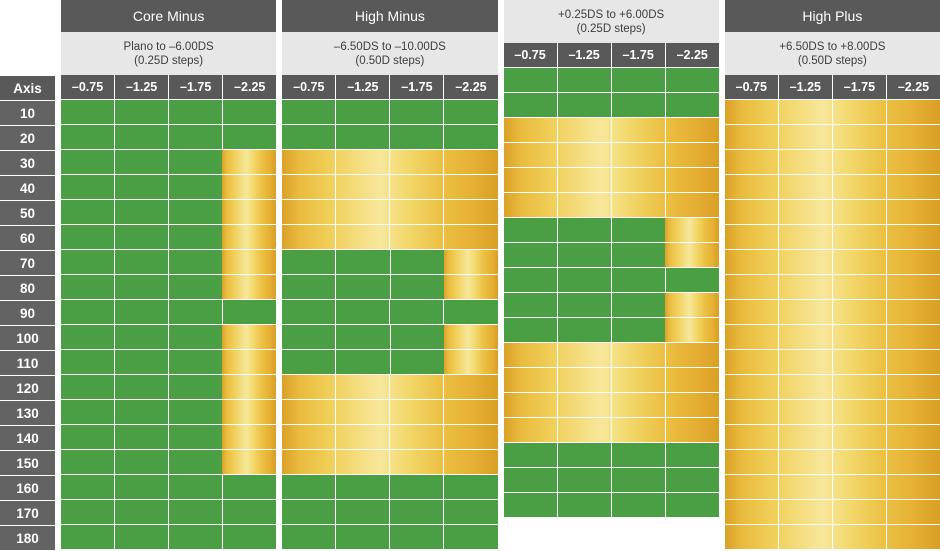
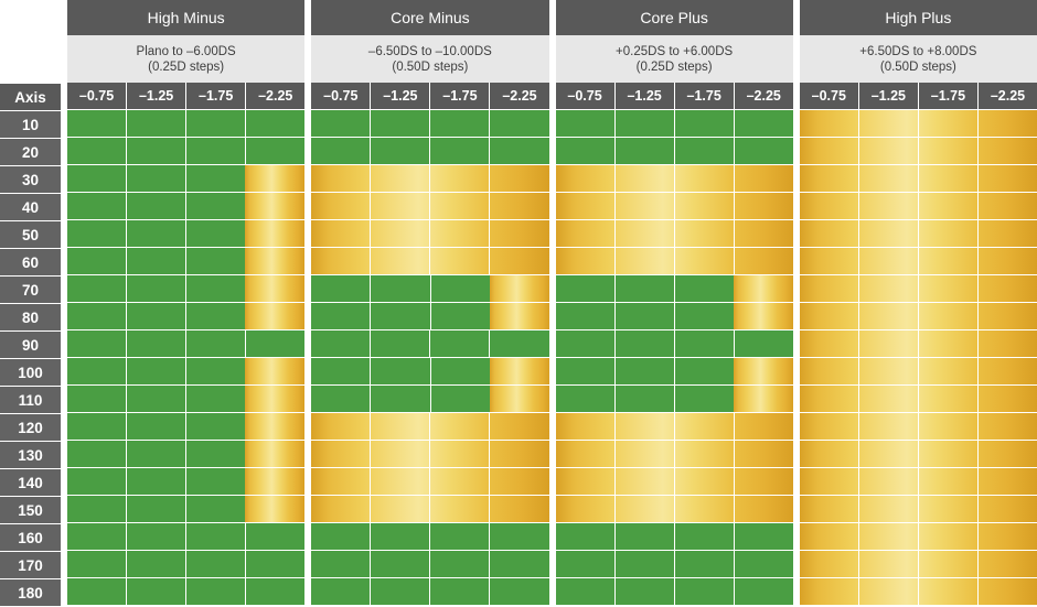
  Axis
  10
  20
  30
  40
  50
  60
  70
  80
  90
  100
  110
  120
  130
  140
  150
  160
  170
  180
- Core Minus
+ High Minus
  Plano to –6.00DS
  (0.25D steps)
  –0.75
  –1.25
  –1.75
  –2.25
- High Minus
+ Core Minus
  –6.50DS to –10.00DS
  (0.50D steps)
  –0.75
  –1.25
  –1.75
  –2.25
+ Core Plus
  +0.25DS to +6.00DS
  (0.25D steps)
  –0.75
  –1.25
  –1.75
  –2.25
  High Plus
  +6.50DS to +8.00DS
  (0.50D steps)
  –0.75
  –1.25
  –1.75
  –2.25
